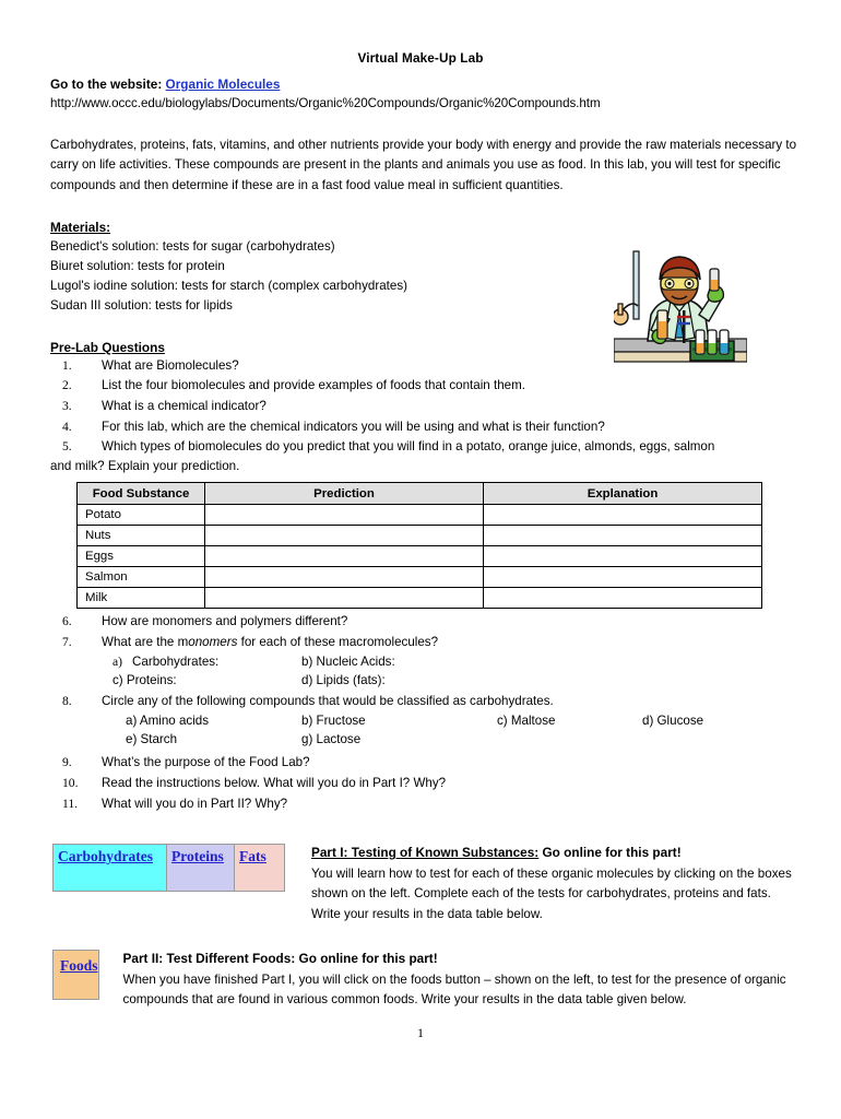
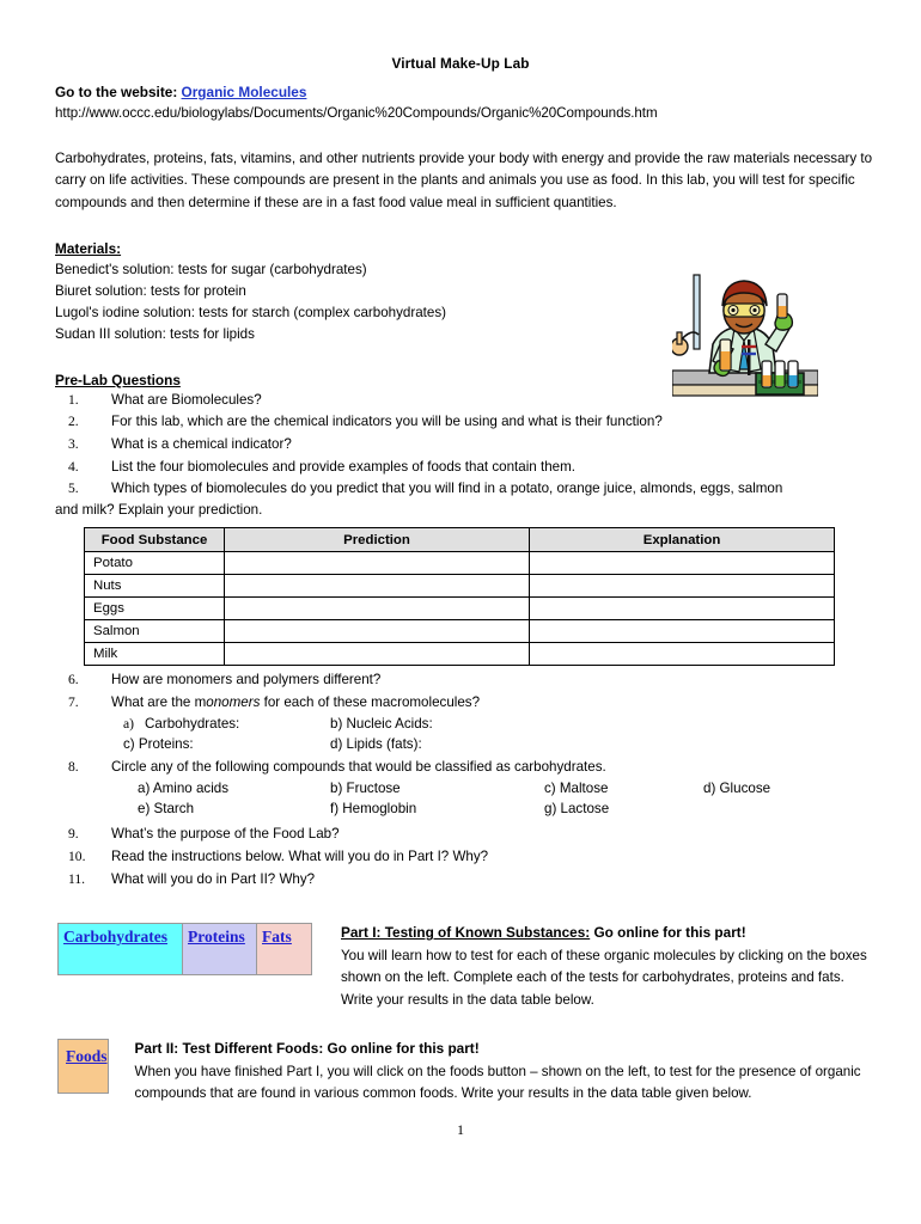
  Virtual Make-Up Lab
  Go to the website: Organic Molecules
  http://www.occc.edu/biologylabs/Documents/Organic%20Compounds/Organic%20Compounds.htm
  Carbohydrates, proteins, fats, vitamins, and other nutrients provide your body with energy and provide the raw materials necessary to carry on life activities. These compounds are present in the plants and animals you use as food. In this lab, you will test for specific compounds and then determine if these are in a fast food value meal in sufficient quantities.
  Materials:
  Benedict's solution: tests for sugar (carbohydrates)
  Biuret solution: tests for protein
  Lugol's iodine solution: tests for starch (complex carbohydrates)
  Sudan III solution: tests for lipids
  Pre-Lab Questions
  1.
  What are Biomolecules?
  2.
- List the four biomolecules and provide examples of foods that contain them.
+ For this lab, which are the chemical indicators you will be using and what is their function?
  3.
  What is a chemical indicator?
  4.
- For this lab, which are the chemical indicators you will be using and what is their function?
+ List the four biomolecules and provide examples of foods that contain them.
  5.
  Which types of biomolecules do you predict that you will find in a potato, orange juice, almonds, eggs, salmon
  and milk? Explain your prediction.
  Food Substance	Prediction	Explanation
  Potato
  Nuts
  Eggs
  Salmon
  Milk
  6.
  How are monomers and polymers different?
  7.
  What are the monomers for each of these macromolecules?
  a) Carbohydrates:
  b) Nucleic Acids:
  c) Proteins:
  d) Lipids (fats):
  8.
  Circle any of the following compounds that would be classified as carbohydrates.
  a) Amino acids
  b) Fructose
  c) Maltose
  d) Glucose
  e) Starch
+ f) Hemoglobin
  g) Lactose
  9.
  What’s the purpose of the Food Lab?
  10.
  Read the instructions below. What will you do in Part I? Why?
  11.
  What will you do in Part II? Why?
  Carbohydrates
  Proteins
  Fats
  Part I: Testing of Known Substances: Go online for this part!
  You will learn how to test for each of these organic molecules by clicking on the boxes shown on the left. Complete each of the tests for carbohydrates, proteins and fats. Write your results in the data table below.
  Foods
  Part II: Test Different Foods: Go online for this part!
  When you have finished Part I, you will click on the foods button – shown on the left, to test for the presence of organic compounds that are found in various common foods. Write your results in the data table given below.
  1
